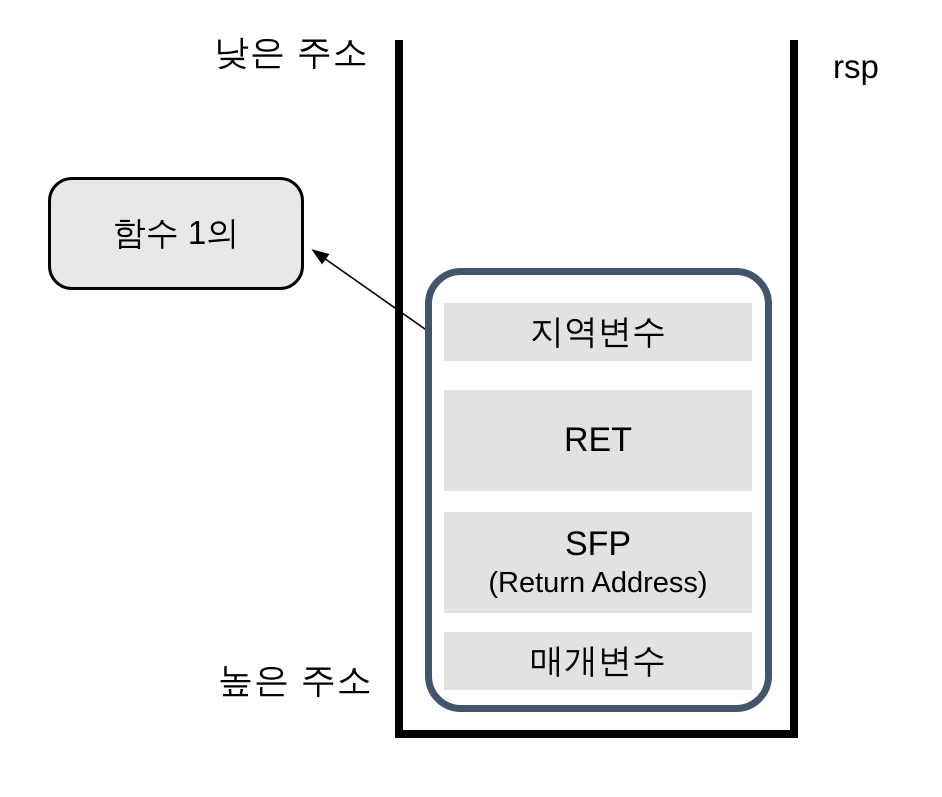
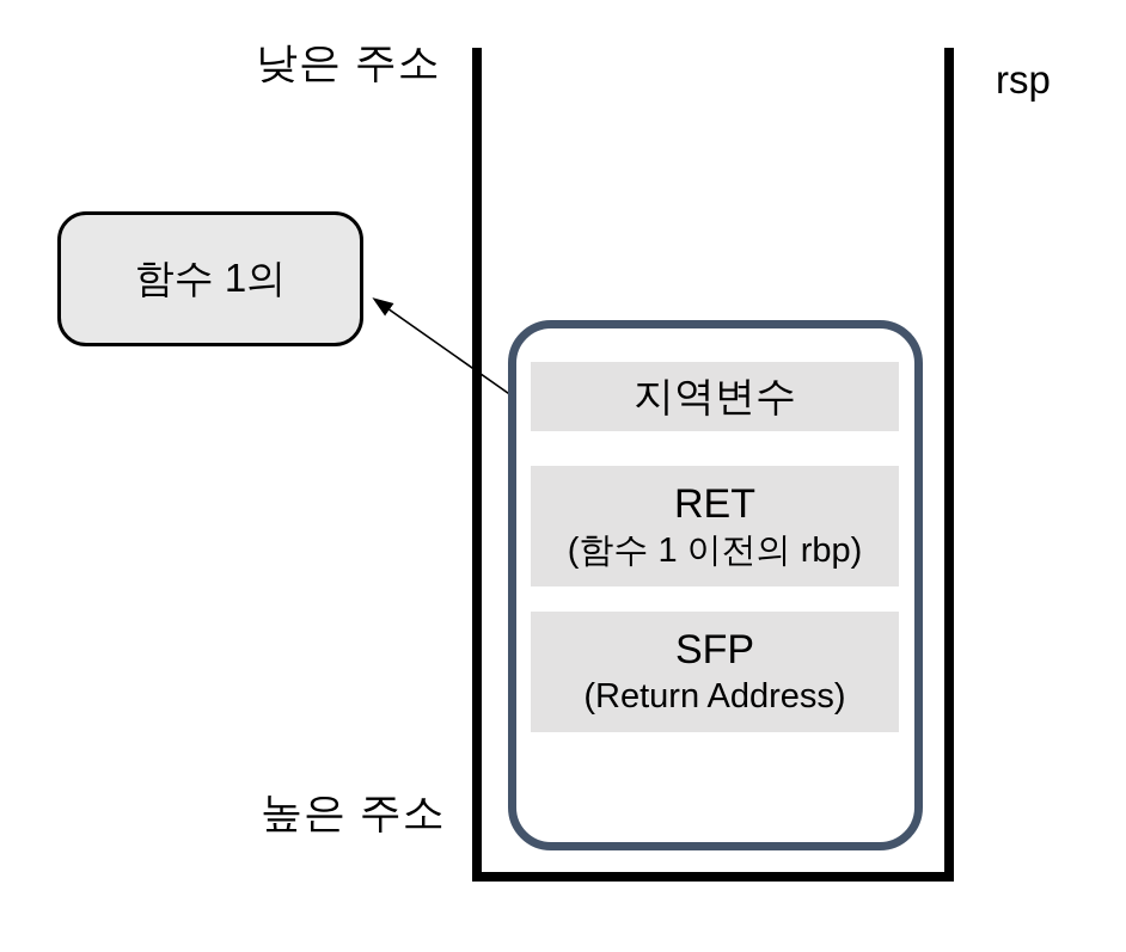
  낮은 주소
  높은 주소
  rsp
  함수 1의
  지역변수
  RET
+ (함수 1 이전의 rbp)
  SFP
  (Return Address)
- 매개변수
